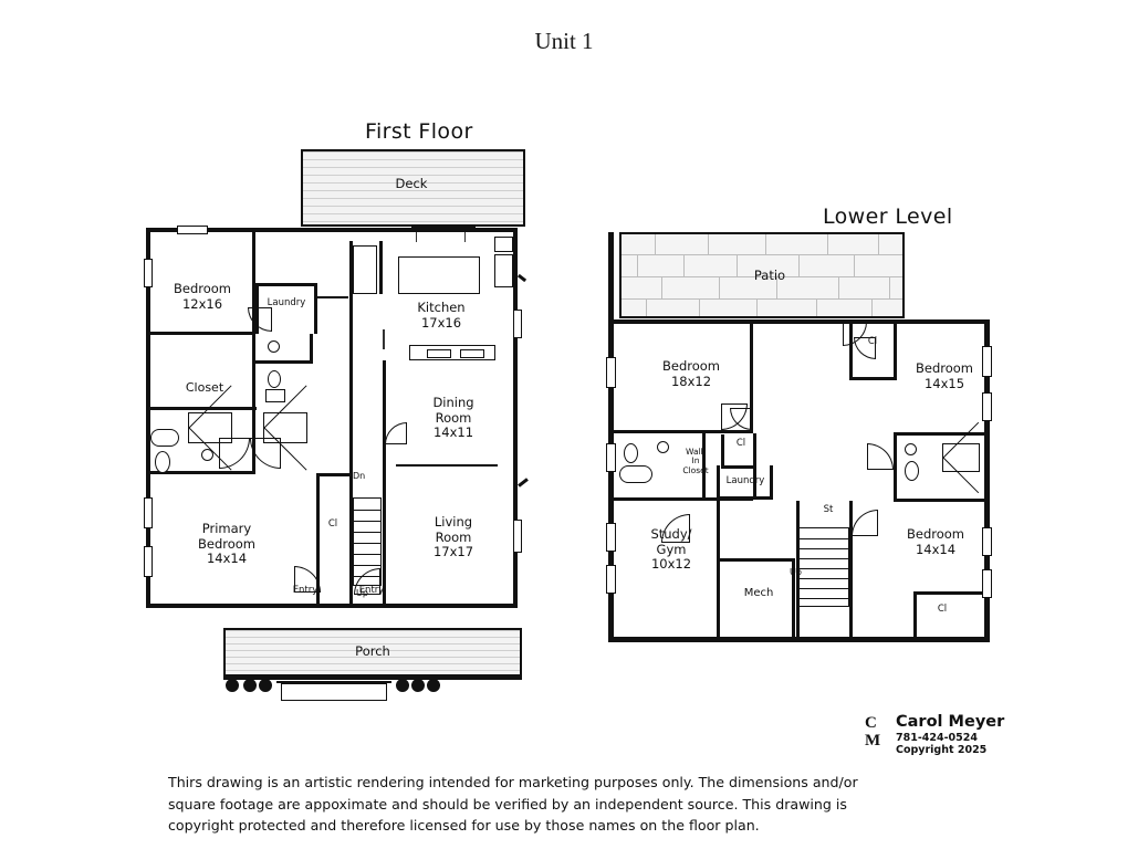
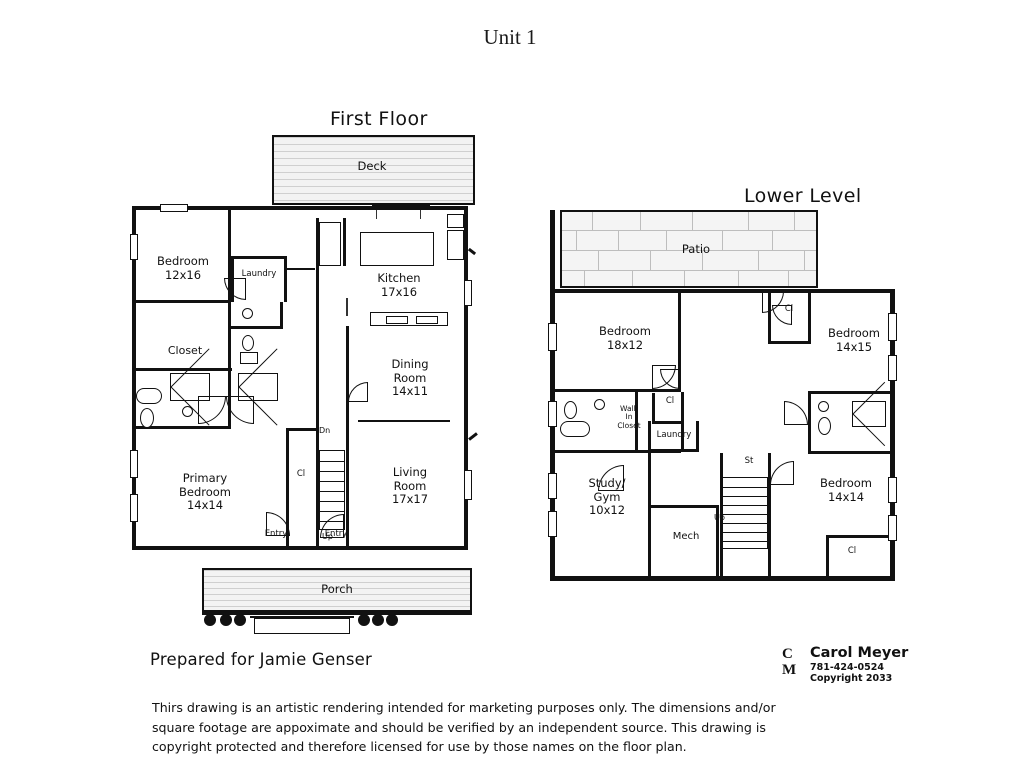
  Unit 1
  First Floor
  Lower Level
  Deck
  Laundry
  Closet
  Primary
  Bedroom
  14x14
  Bedroom
  12x16
  Kitchen
  17x16
  Dining
  Room
  14x11
  Living
  Room
  17x17
  Dn
  Up
  Cl
  Entry
  Entry
  Porch
  Patio
  Bedroom
  18x12
  Cl
  Bedroom
  14x15
  Walk
  In
  Closet
  Cl
  Laundry
  Study/
  Gym
  10x12
  Mech
  Up
  St
  Bedroom
  14x14
  Cl
+ Prepared for Jamie Genser
  C
  M
  Carol Meyer
  781-424-0524
- Copyright 2025
+ Copyright 2033
  Thirs drawing is an artistic rendering intended for marketing purposes only. The dimensions and/or
  square footage are appoximate and should be verified by an independent source. This drawing is
  copyright protected and therefore licensed for use by those names on the floor plan.
